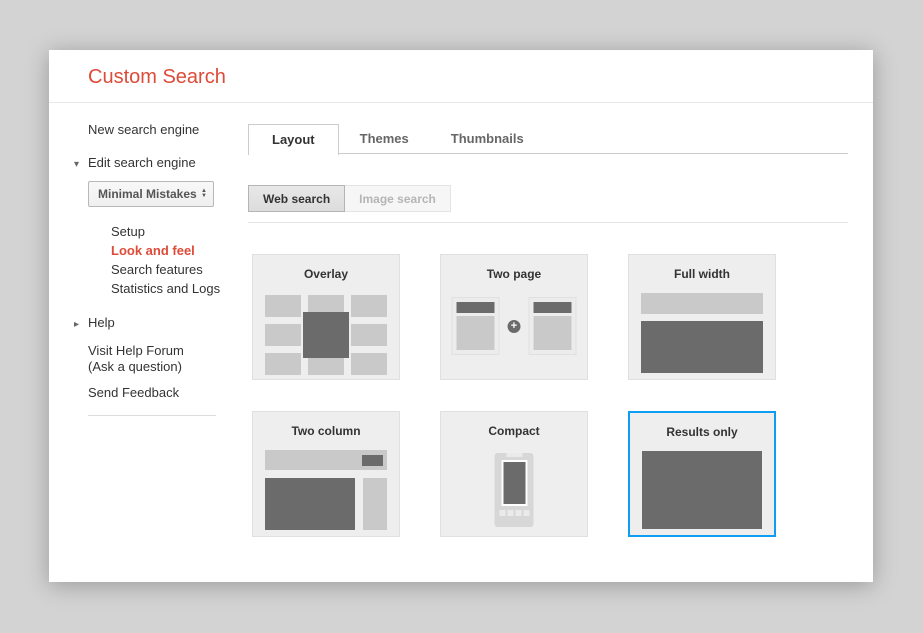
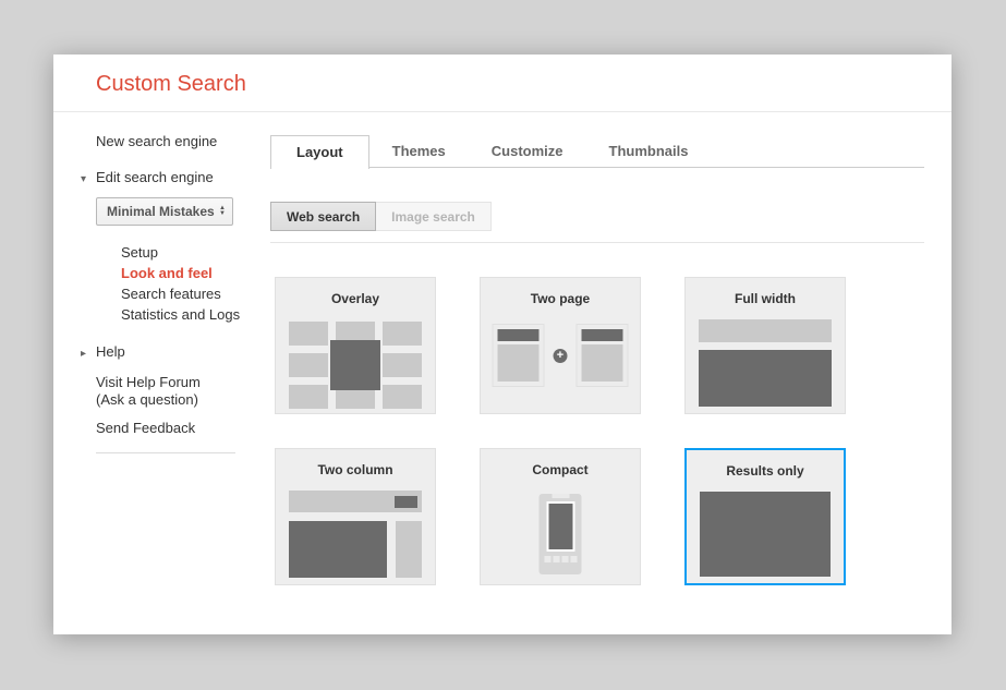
  Custom Search
  New search engine
  ▾
  Edit search engine
  Minimal Mistakes
  Setup
  Look and feel
  Search features
  Statistics and Logs
  ▸
  Help
  Visit Help Forum
  (Ask a question)
  Send Feedback
  Layout
  Themes
+ Customize
  Thumbnails
  Web search
  Image search
  Overlay
  Two page
  +
  Full width
  Two column
  Compact
  Results only
